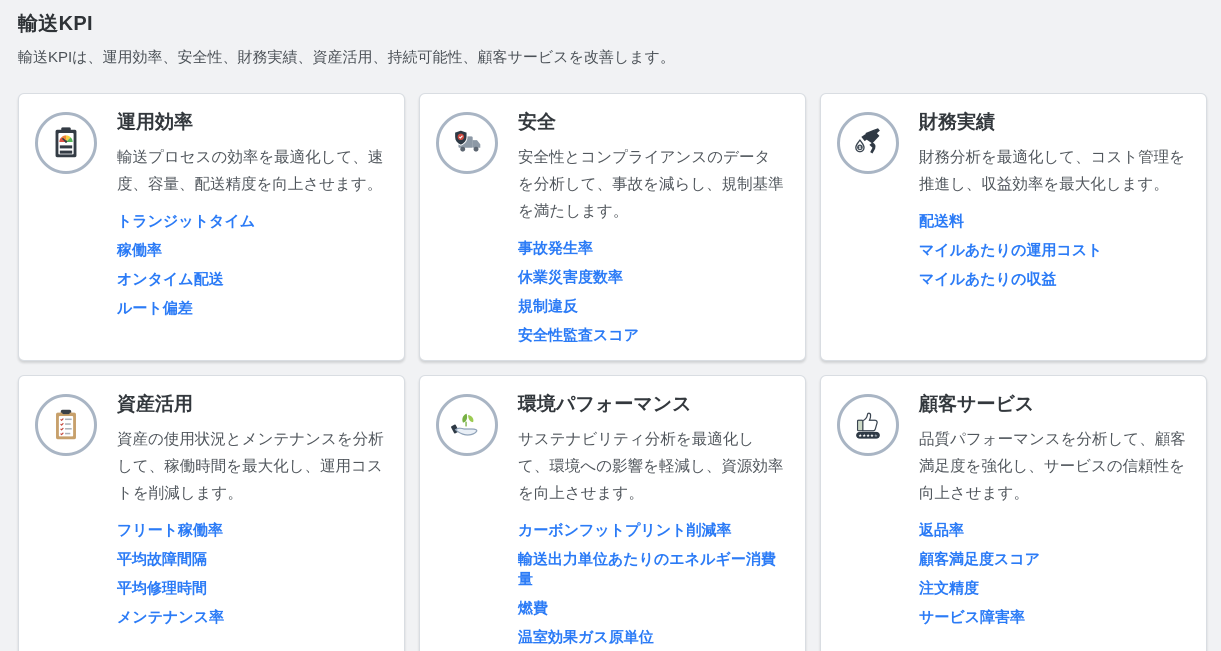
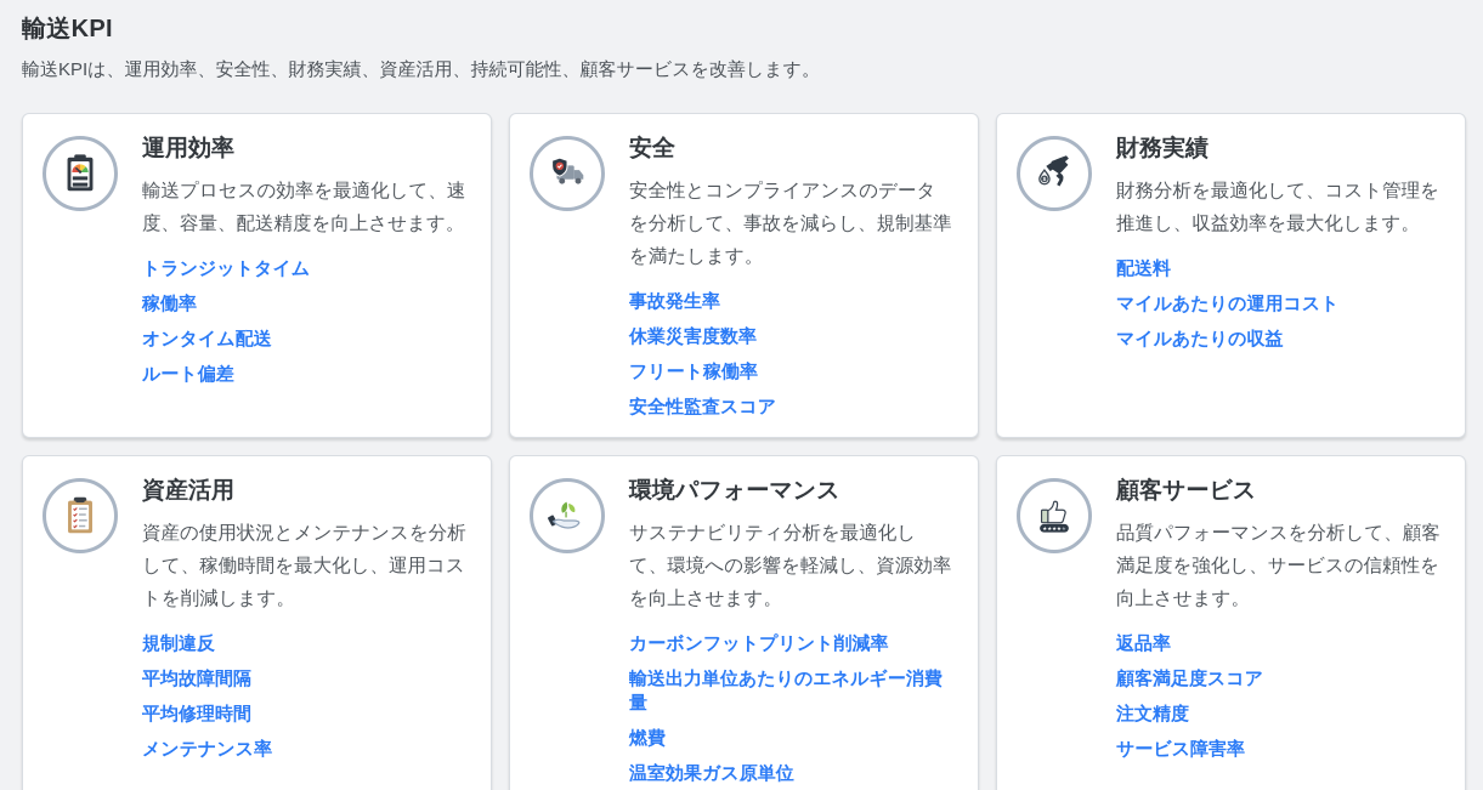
  輸送KPI
  輸送KPIは、運用効率、安全性、財務実績、資産活用、持続可能性、顧客サービスを改善します。
  運用効率
  輸送プロセスの効率を最適化して、速度、容量、配送精度を向上させます。
  トランジットタイム
  稼働率
  オンタイム配送
  ルート偏差
  安全
  安全性とコンプライアンスのデータを分析して、事故を減らし、規制基準を満たします。
  事故発生率
  休業災害度数率
- 規制違反
+ フリート稼働率
  安全性監査スコア
  財務実績
  財務分析を最適化して、コスト管理を推進し、収益効率を最大化します。
  配送料
  マイルあたりの運用コスト
  マイルあたりの収益
  資産活用
  資産の使用状況とメンテナンスを分析して、稼働時間を最大化し、運用コストを削減します。
- フリート稼働率
+ 規制違反
  平均故障間隔
  平均修理時間
  メンテナンス率
  環境パフォーマンス
  サステナビリティ分析を最適化して、環境への影響を軽減し、資源効率を向上させます。
  カーボンフットプリント削減率
  輸送出力単位あたりのエネルギー消費量
  燃費
  温室効果ガス原単位
  顧客サービス
  品質パフォーマンスを分析して、顧客満足度を強化し、サービスの信頼性を向上させます。
  返品率
  顧客満足度スコア
  注文精度
  サービス障害率
